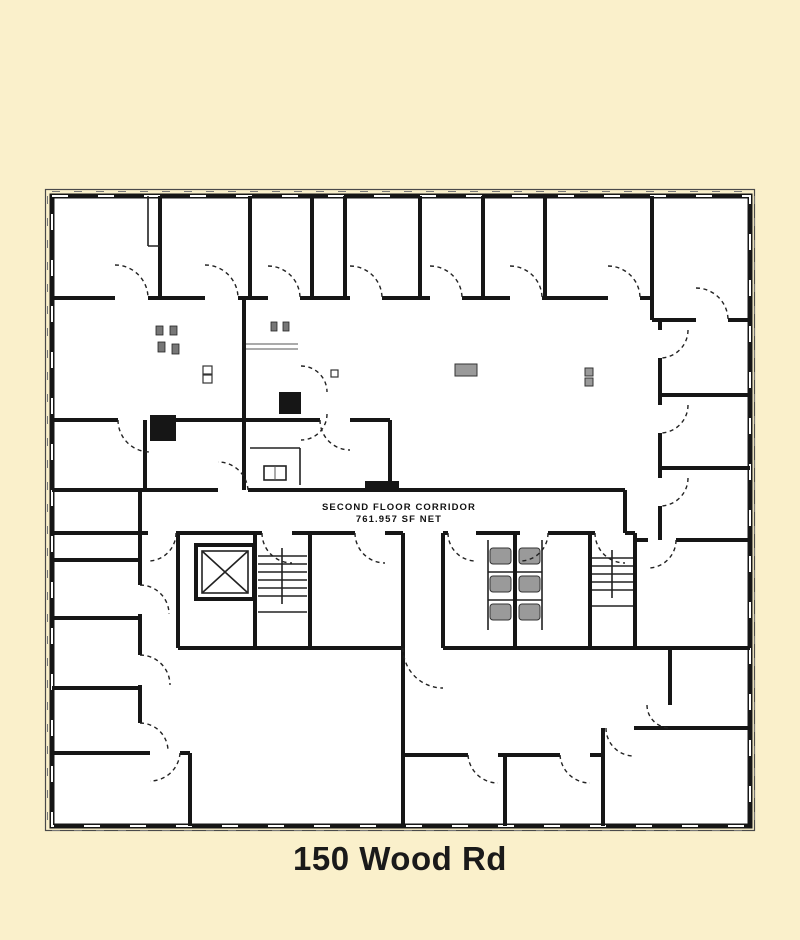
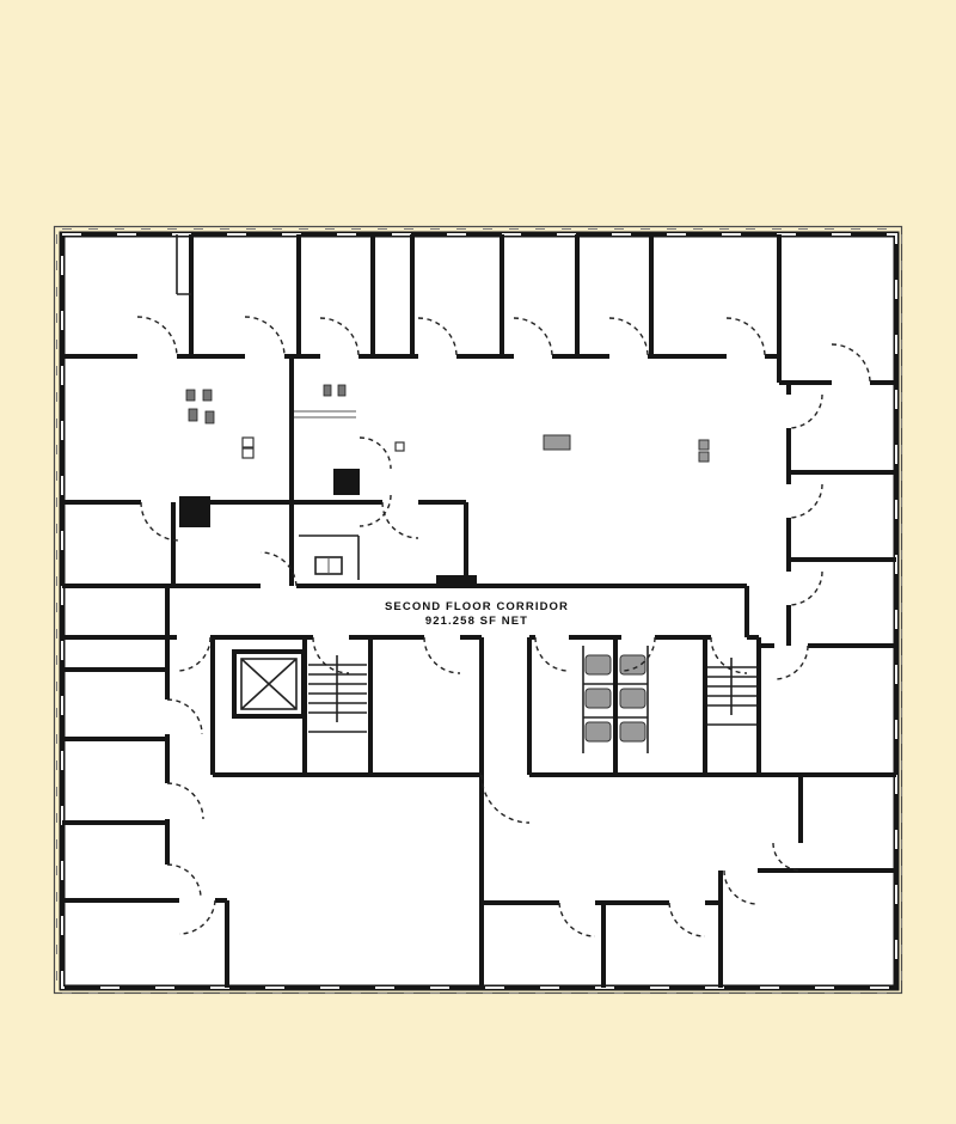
  SECOND FLOOR CORRIDOR
- 761.957 SF NET
+ 921.258 SF NET
- 150 Wood Rd
